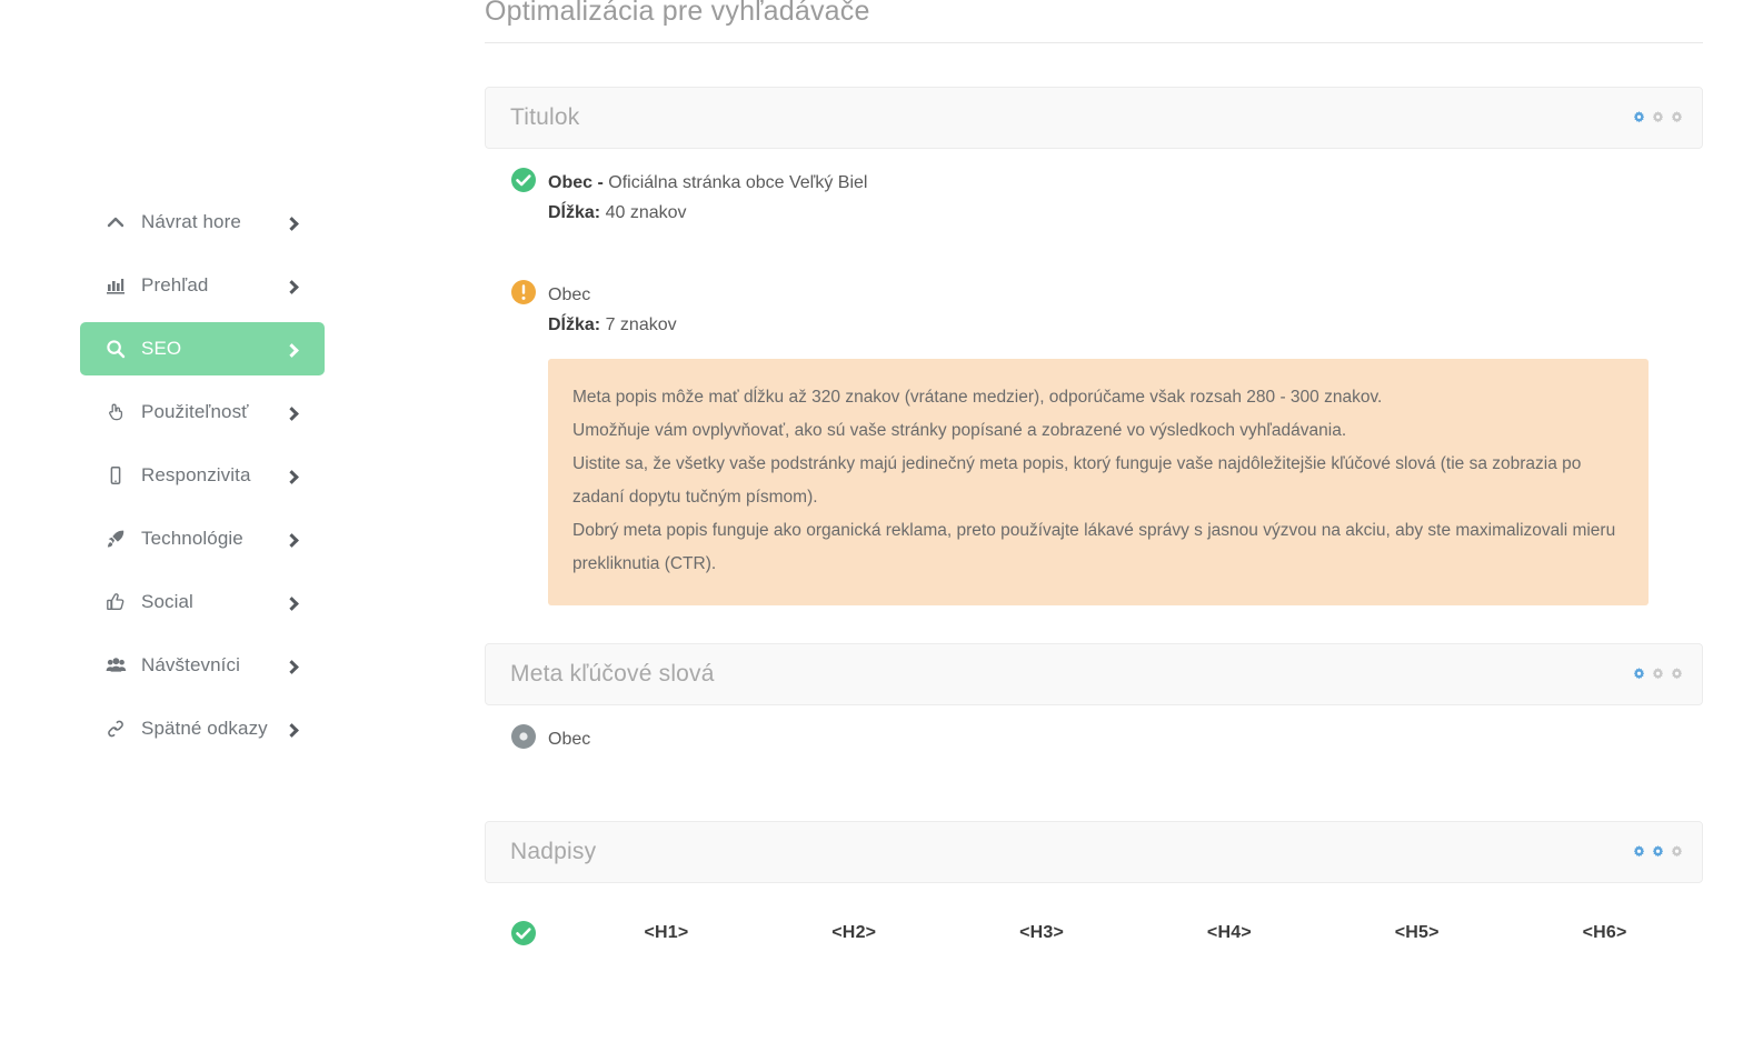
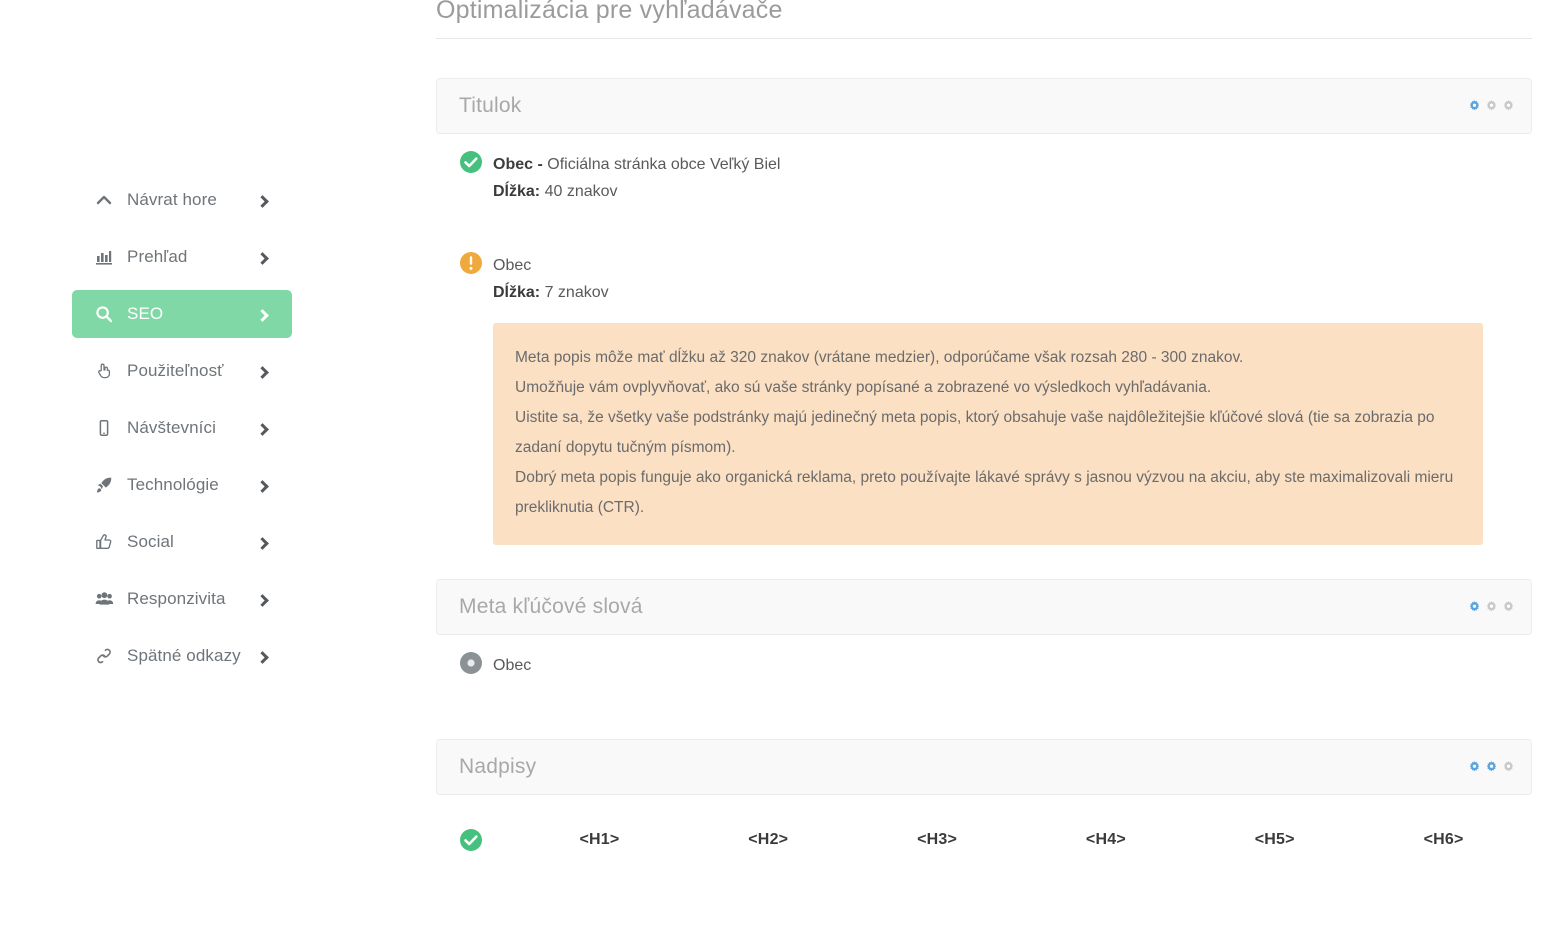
  Návrat hore
  Prehľad
  SEO
  Použiteľnosť
- Responzivita
+ Návštevníci
  Technológie
  Social
- Návštevníci
+ Responzivita
  Spätné odkazy
  Optimalizácia pre vyhľadávače
  Titulok
  Obec - Oficiálna stránka obce Veľký Biel
  Dĺžka: 40 znakov
  Obec
  Dĺžka: 7 znakov
  Meta popis môže mať dĺžku až 320 znakov (vrátane medzier), odporúčame však rozsah 280 - 300 znakov.
  Umožňuje vám ovplyvňovať, ako sú vaše stránky popísané a zobrazené vo výsledkoch vyhľadávania.
- Uistite sa, že všetky vaše podstránky majú jedinečný meta popis, ktorý funguje vaše najdôležitejšie kľúčové slová (tie sa zobrazia po zadaní dopytu tučným písmom).
+ Uistite sa, že všetky vaše podstránky majú jedinečný meta popis, ktorý obsahuje vaše najdôležitejšie kľúčové slová (tie sa zobrazia po zadaní dopytu tučným písmom).
  Dobrý meta popis funguje ako organická reklama, preto používajte lákavé správy s jasnou výzvou na akciu, aby ste maximalizovali mieru prekliknutia (CTR).
  Meta kľúčové slová
  Obec
  Nadpisy
  <H1>
  <H2>
  <H3>
  <H4>
  <H5>
  <H6>
